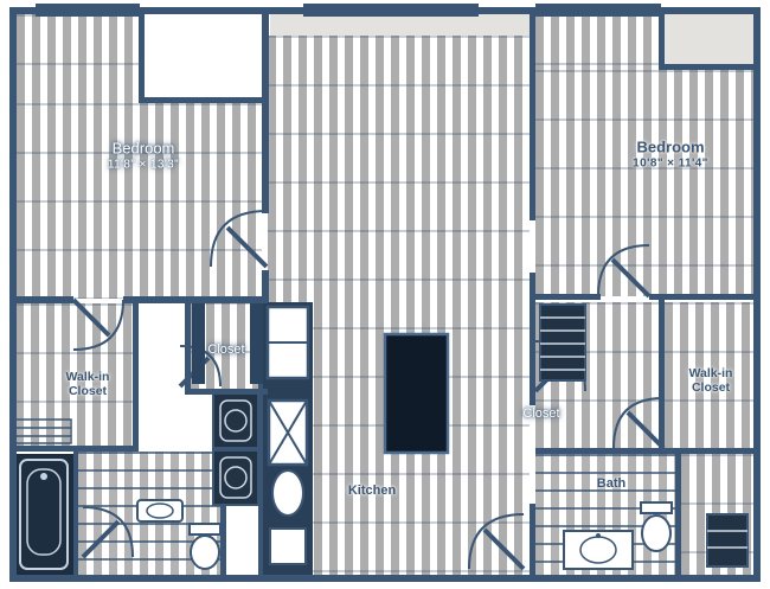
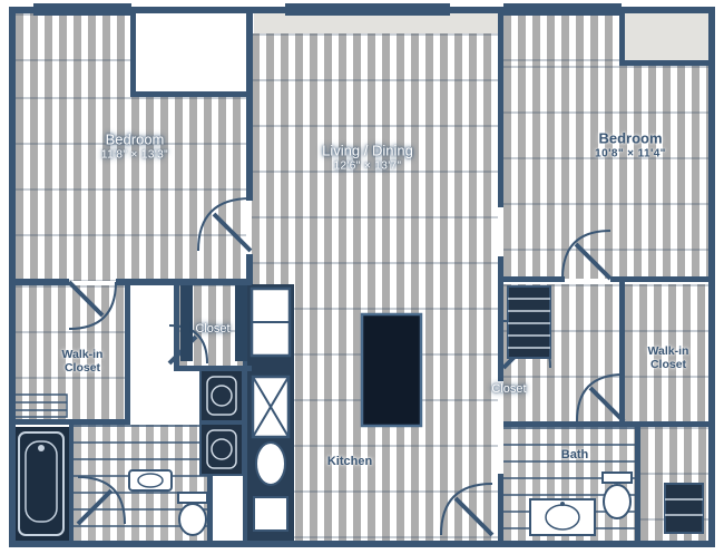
  Bedroom
  11'8" × 13'3"
+ Living / Dining
+ 12'6" × 13'7"
  Bedroom
  10'8" × 11'4"
  Closet
  Walk-in Closet
  Closet
  Walk-in Closet
  Kitchen
  Bath
